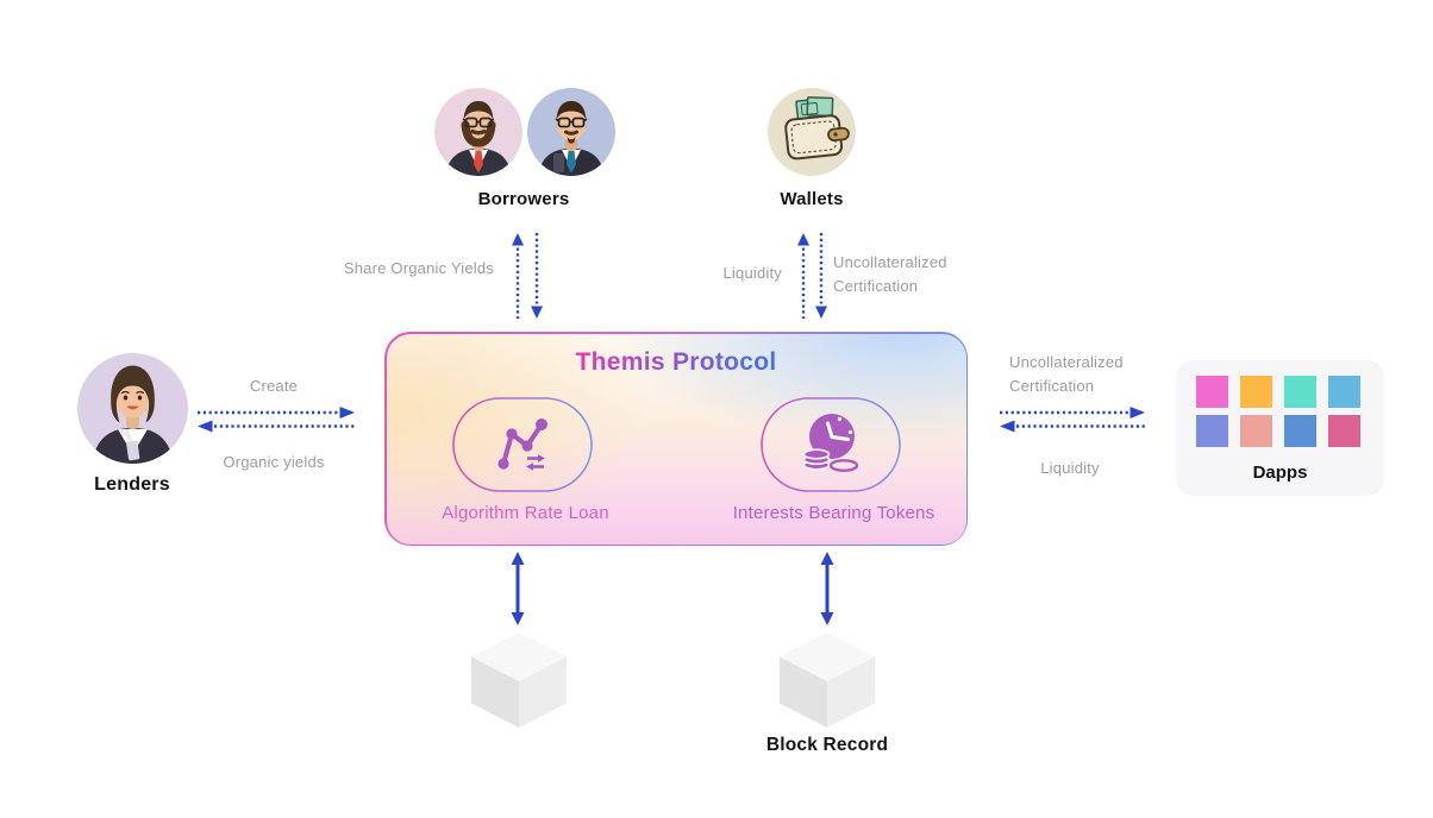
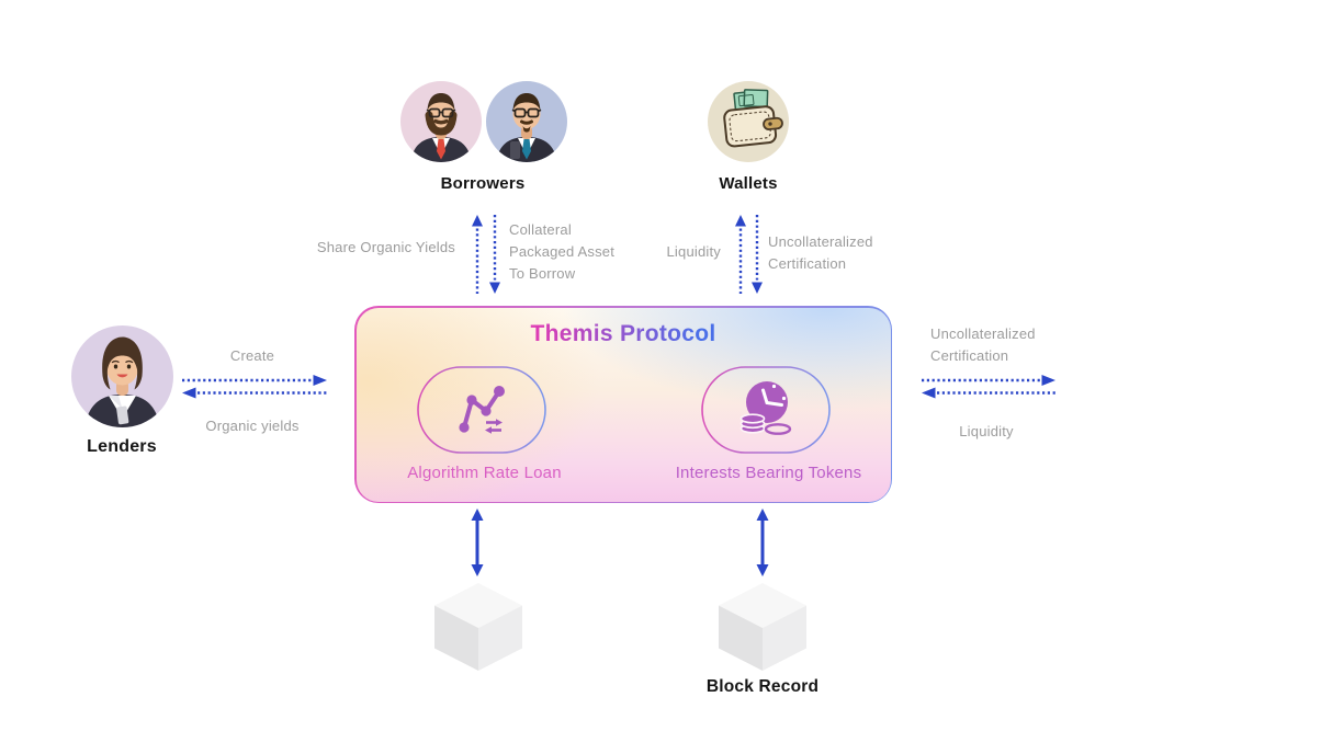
  Borrowers
  Wallets
  Share Organic Yields
+ Collateral
+ Packaged Asset
+ To Borrow
  Liquidity
  Uncollateralized
  Certification
  Themis Protocol
  Algorithm Rate Loan
  Interests Bearing Tokens
  Lenders
  Create
  Organic yields
  Uncollateralized
  Certification
  Liquidity
- Dapps
  Block Record
